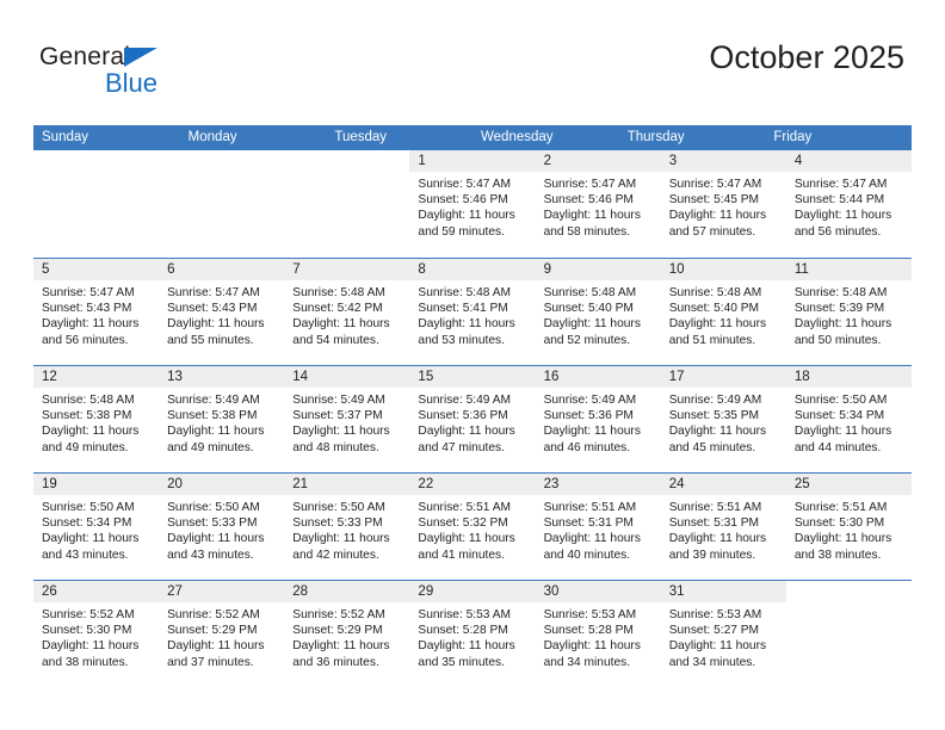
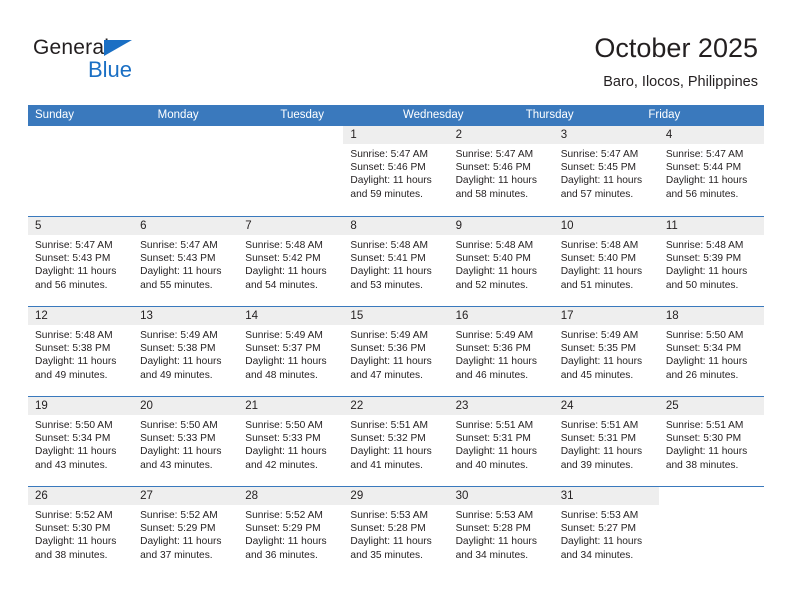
  General
  Blue
  October 2025
+ Baro, Ilocos, Philippines
  Sunday
  Monday
  Tuesday
  Wednesday
  Thursday
  Friday
  1
  Sunrise: 5:47 AM
  Sunset: 5:46 PM
  Daylight: 11 hours
  and 59 minutes.
  2
  Sunrise: 5:47 AM
  Sunset: 5:46 PM
  Daylight: 11 hours
  and 58 minutes.
  3
  Sunrise: 5:47 AM
  Sunset: 5:45 PM
  Daylight: 11 hours
  and 57 minutes.
  4
  Sunrise: 5:47 AM
  Sunset: 5:44 PM
  Daylight: 11 hours
  and 56 minutes.
  5
  Sunrise: 5:47 AM
  Sunset: 5:43 PM
  Daylight: 11 hours
  and 56 minutes.
  6
  Sunrise: 5:47 AM
  Sunset: 5:43 PM
  Daylight: 11 hours
  and 55 minutes.
  7
  Sunrise: 5:48 AM
  Sunset: 5:42 PM
  Daylight: 11 hours
  and 54 minutes.
  8
  Sunrise: 5:48 AM
  Sunset: 5:41 PM
  Daylight: 11 hours
  and 53 minutes.
  9
  Sunrise: 5:48 AM
  Sunset: 5:40 PM
  Daylight: 11 hours
  and 52 minutes.
  10
  Sunrise: 5:48 AM
  Sunset: 5:40 PM
  Daylight: 11 hours
  and 51 minutes.
  11
  Sunrise: 5:48 AM
  Sunset: 5:39 PM
  Daylight: 11 hours
  and 50 minutes.
  12
  Sunrise: 5:48 AM
  Sunset: 5:38 PM
  Daylight: 11 hours
  and 49 minutes.
  13
  Sunrise: 5:49 AM
  Sunset: 5:38 PM
  Daylight: 11 hours
  and 49 minutes.
  14
  Sunrise: 5:49 AM
  Sunset: 5:37 PM
  Daylight: 11 hours
  and 48 minutes.
  15
  Sunrise: 5:49 AM
  Sunset: 5:36 PM
  Daylight: 11 hours
  and 47 minutes.
  16
  Sunrise: 5:49 AM
  Sunset: 5:36 PM
  Daylight: 11 hours
  and 46 minutes.
  17
  Sunrise: 5:49 AM
  Sunset: 5:35 PM
  Daylight: 11 hours
  and 45 minutes.
  18
  Sunrise: 5:50 AM
  Sunset: 5:34 PM
  Daylight: 11 hours
- and 44 minutes.
+ and 26 minutes.
  19
  Sunrise: 5:50 AM
  Sunset: 5:34 PM
  Daylight: 11 hours
  and 43 minutes.
  20
  Sunrise: 5:50 AM
  Sunset: 5:33 PM
  Daylight: 11 hours
  and 43 minutes.
  21
  Sunrise: 5:50 AM
  Sunset: 5:33 PM
  Daylight: 11 hours
  and 42 minutes.
  22
  Sunrise: 5:51 AM
  Sunset: 5:32 PM
  Daylight: 11 hours
  and 41 minutes.
  23
  Sunrise: 5:51 AM
  Sunset: 5:31 PM
  Daylight: 11 hours
  and 40 minutes.
  24
  Sunrise: 5:51 AM
  Sunset: 5:31 PM
  Daylight: 11 hours
  and 39 minutes.
  25
  Sunrise: 5:51 AM
  Sunset: 5:30 PM
  Daylight: 11 hours
  and 38 minutes.
  26
  Sunrise: 5:52 AM
  Sunset: 5:30 PM
  Daylight: 11 hours
  and 38 minutes.
  27
  Sunrise: 5:52 AM
  Sunset: 5:29 PM
  Daylight: 11 hours
  and 37 minutes.
  28
  Sunrise: 5:52 AM
  Sunset: 5:29 PM
  Daylight: 11 hours
  and 36 minutes.
  29
  Sunrise: 5:53 AM
  Sunset: 5:28 PM
  Daylight: 11 hours
  and 35 minutes.
  30
  Sunrise: 5:53 AM
  Sunset: 5:28 PM
  Daylight: 11 hours
  and 34 minutes.
  31
  Sunrise: 5:53 AM
  Sunset: 5:27 PM
  Daylight: 11 hours
  and 34 minutes.
